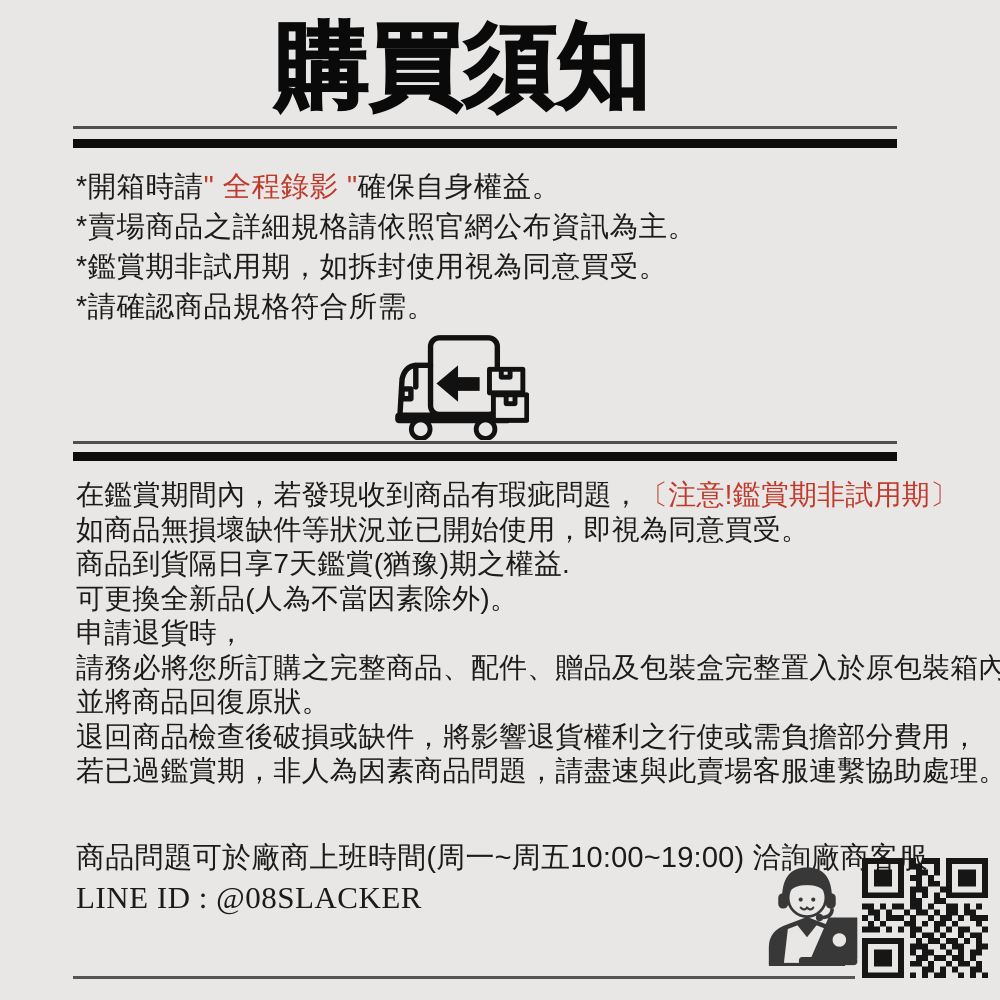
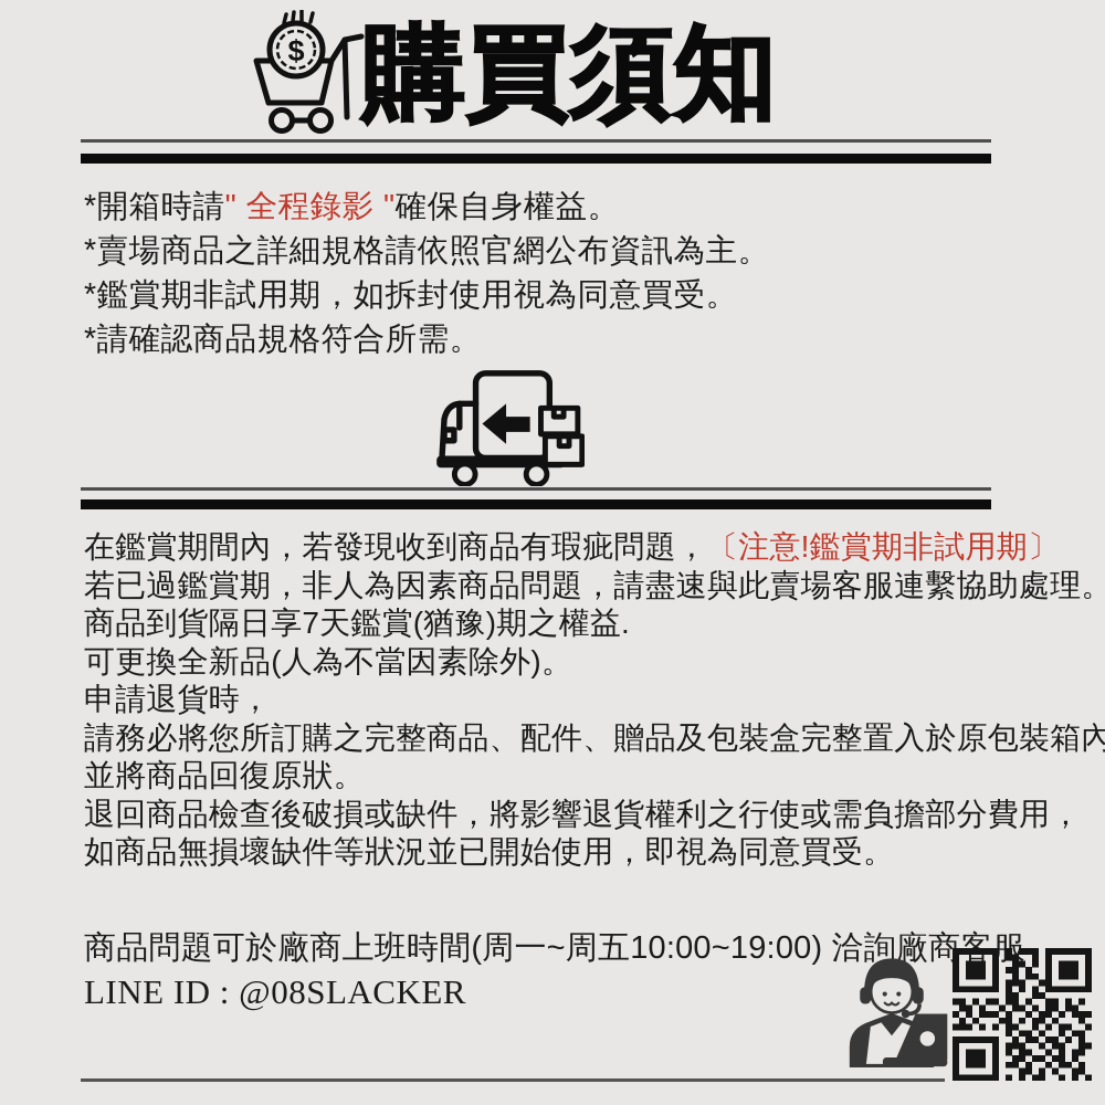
+ $
  購買須知
  *開箱時請" 全程錄影 "確保自身權益。
  *賣場商品之詳細規格請依照官網公布資訊為主。
  *鑑賞期非試用期，如拆封使用視為同意買受。
  *請確認商品規格符合所需。
  在鑑賞期間內，若發現收到商品有瑕疵問題，〔注意!鑑賞期非試用期〕
- 如商品無損壞缺件等狀況並已開始使用，即視為同意買受。
+ 若已過鑑賞期，非人為因素商品問題，請盡速與此賣場客服連繫協助處理。
  商品到貨隔日享7天鑑賞(猶豫)期之權益.
  可更換全新品(人為不當因素除外)。
  申請退貨時，
  請務必將您所訂購之完整商品、配件、贈品及包裝盒完整置入於原包裝箱內
  並將商品回復原狀。
  退回商品檢查後破損或缺件，將影響退貨權利之行使或需負擔部分費用，
- 若已過鑑賞期，非人為因素商品問題，請盡速與此賣場客服連繫協助處理。
+ 如商品無損壞缺件等狀況並已開始使用，即視為同意買受。
  商品問題可於廠商上班時間(周一~周五10:00~19:00) 洽詢廠商
  LINE ID : @08SLACKER
